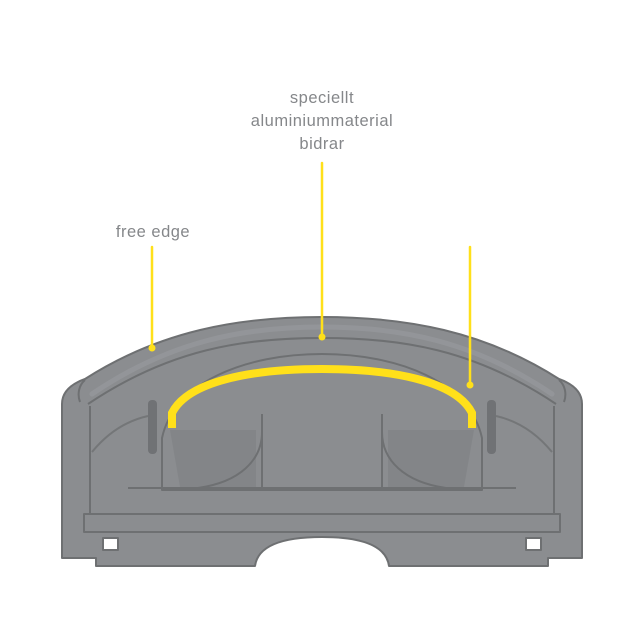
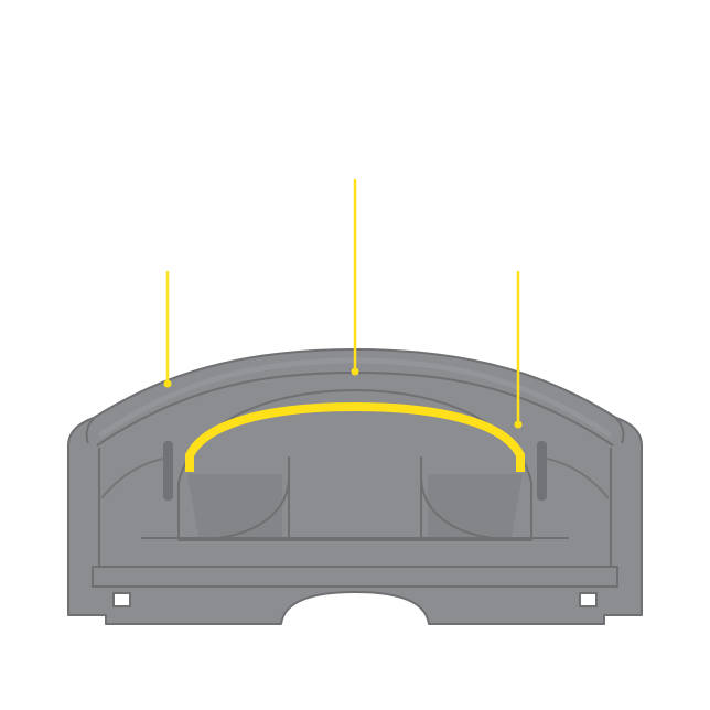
- speciellt
- aluminiummaterial
- bidrar
- free edge
